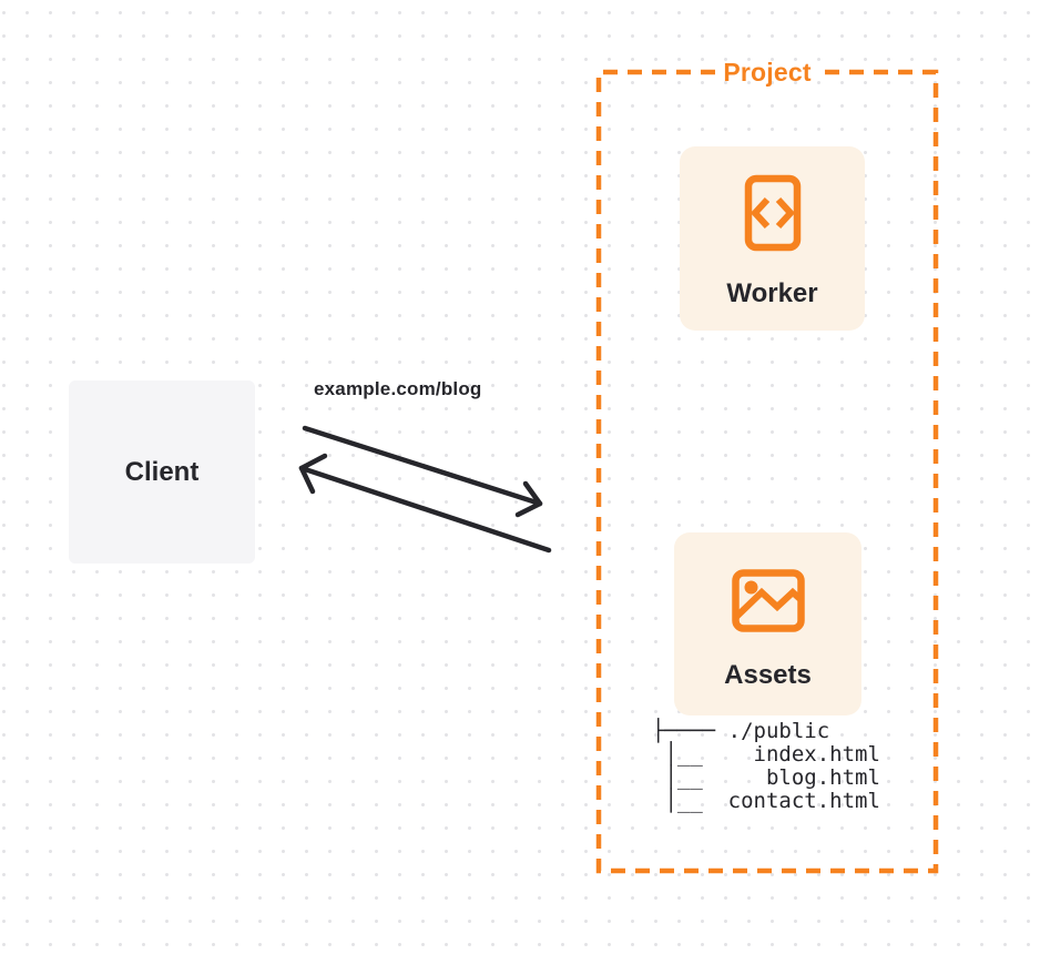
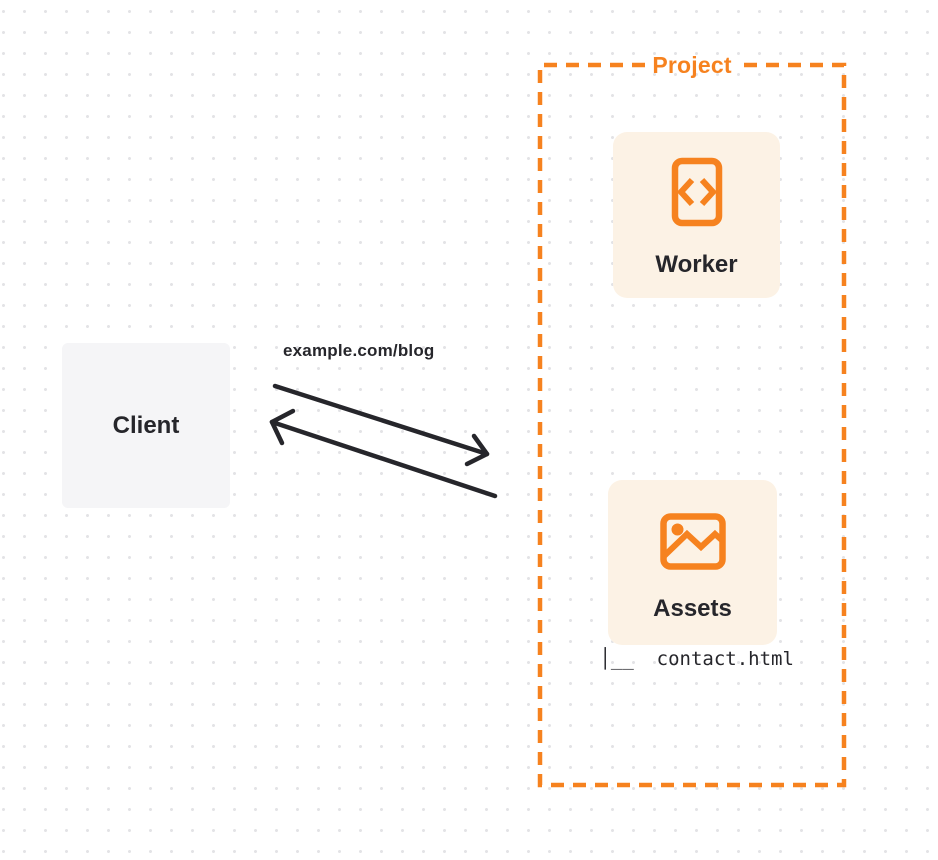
  Project
  Worker
  Assets
- ├──── ./public
- │__ index.html
- │__ blog.html
  │__ contact.html
  Client
  example.com/blog
